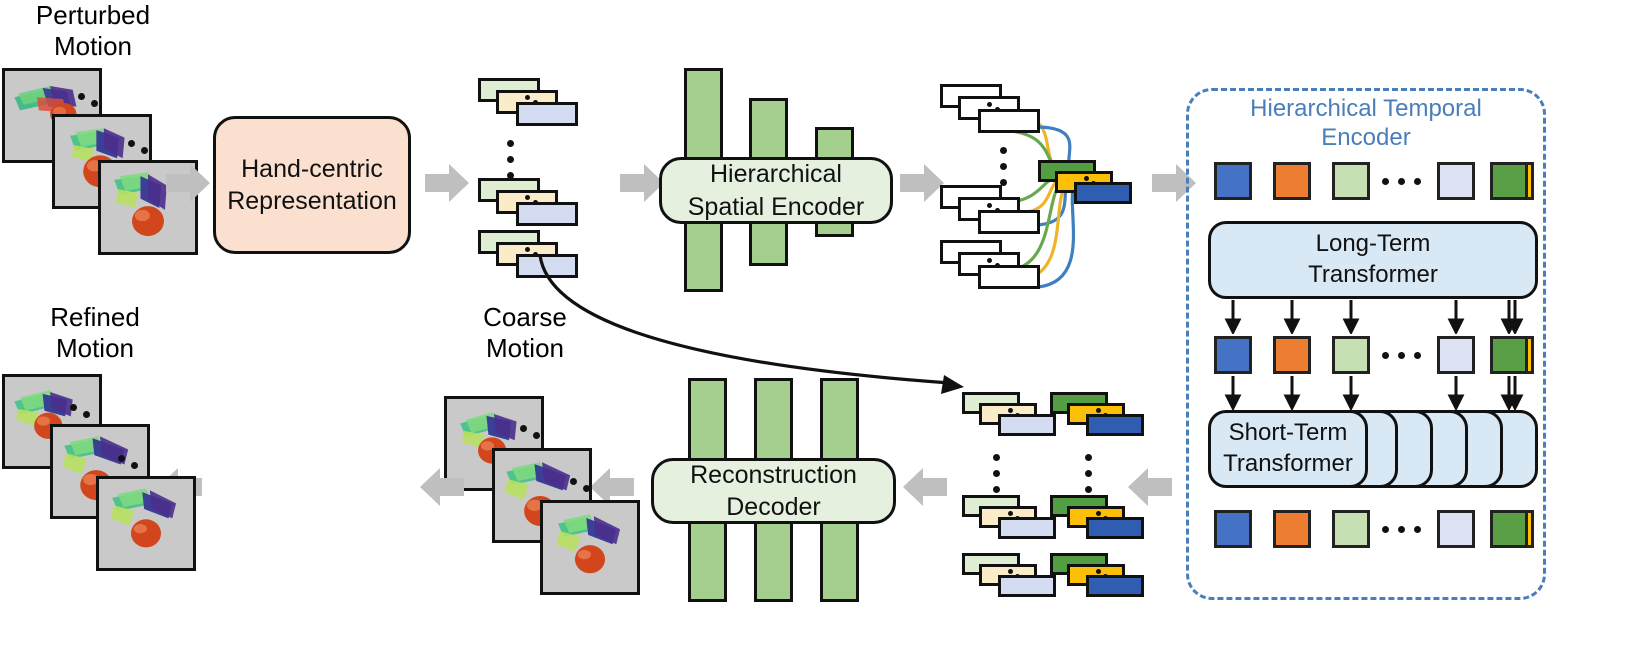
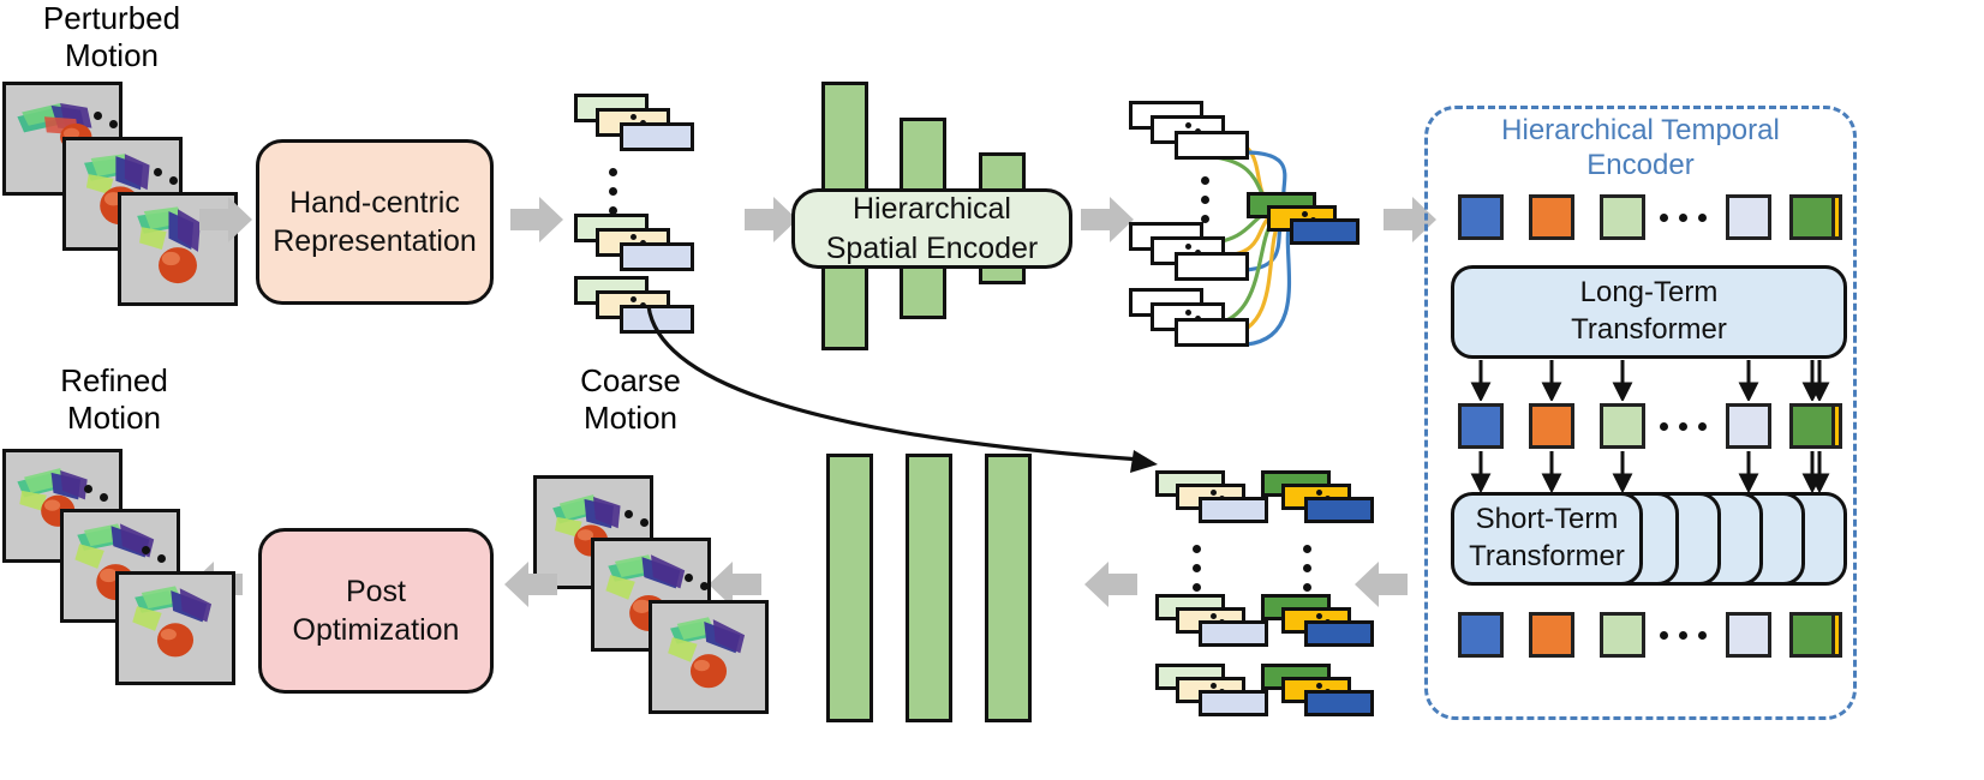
  Perturbed
  Motion
  Hand-centric
  Representation
  Hierarchical
  Spatial Encoder
  Hierarchical Temporal
  Encoder
  Long-Term
  Transformer
  Short-Term
  Transformer
- Reconstruction
- Decoder
  Coarse
  Motion
+ Post
+ Optimization
  Refined
  Motion
